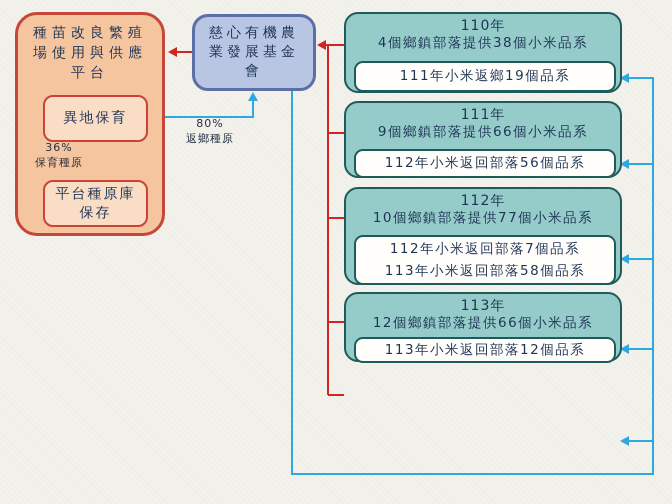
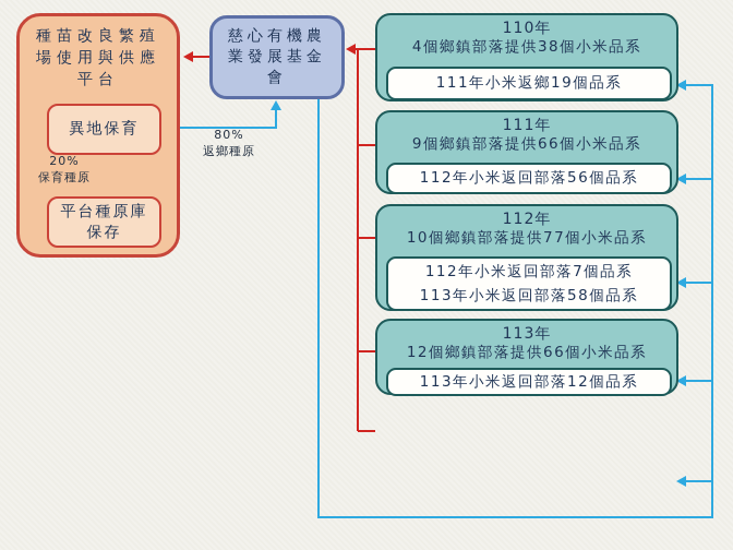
  種苗改良繁殖場使用與供應平台
  異地保育
  平台種原庫保存
- 36%
+ 20%
  保育種原
  慈心有機農業發展基金會
  80%
  返鄉種原
  110年
  4個鄉鎮部落提供38個小米品系
  111年小米返鄉19個品系
  111年
  9個鄉鎮部落提供66個小米品系
  112年小米返回部落56個品系
  112年
  10個鄉鎮部落提供77個小米品系
  112年小米返回部落7個品系
  113年小米返回部落58個品系
  113年
  12個鄉鎮部落提供66個小米品系
  113年小米返回部落12個品系
